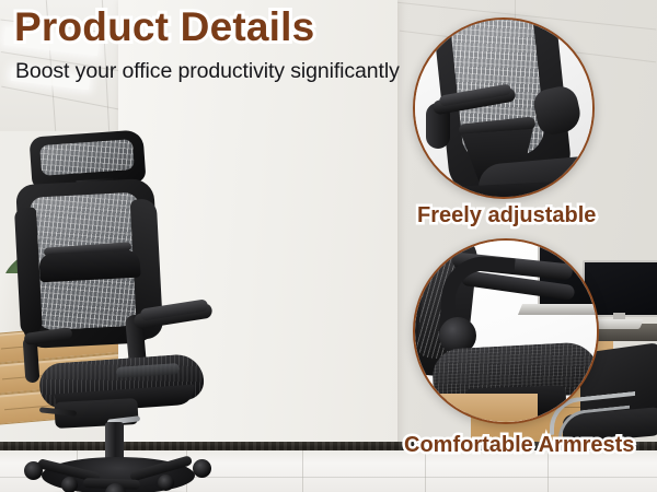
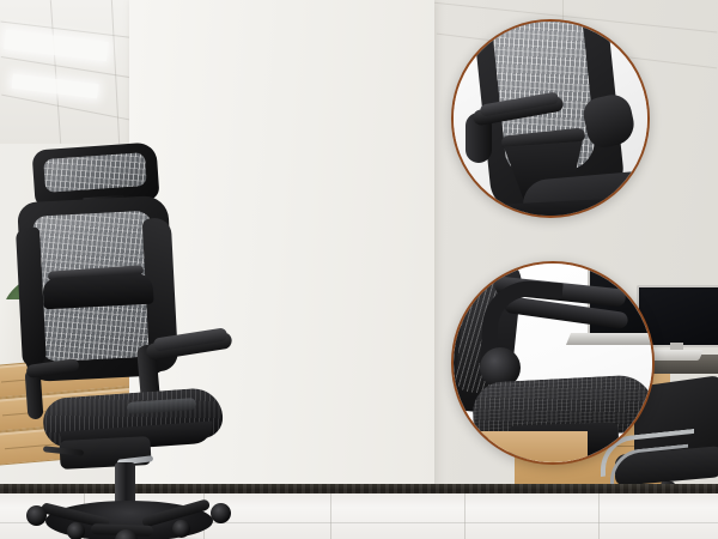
- Freely adjustable
- Comfortable Armrests
- Product Details
- Boost your office productivity significantly
